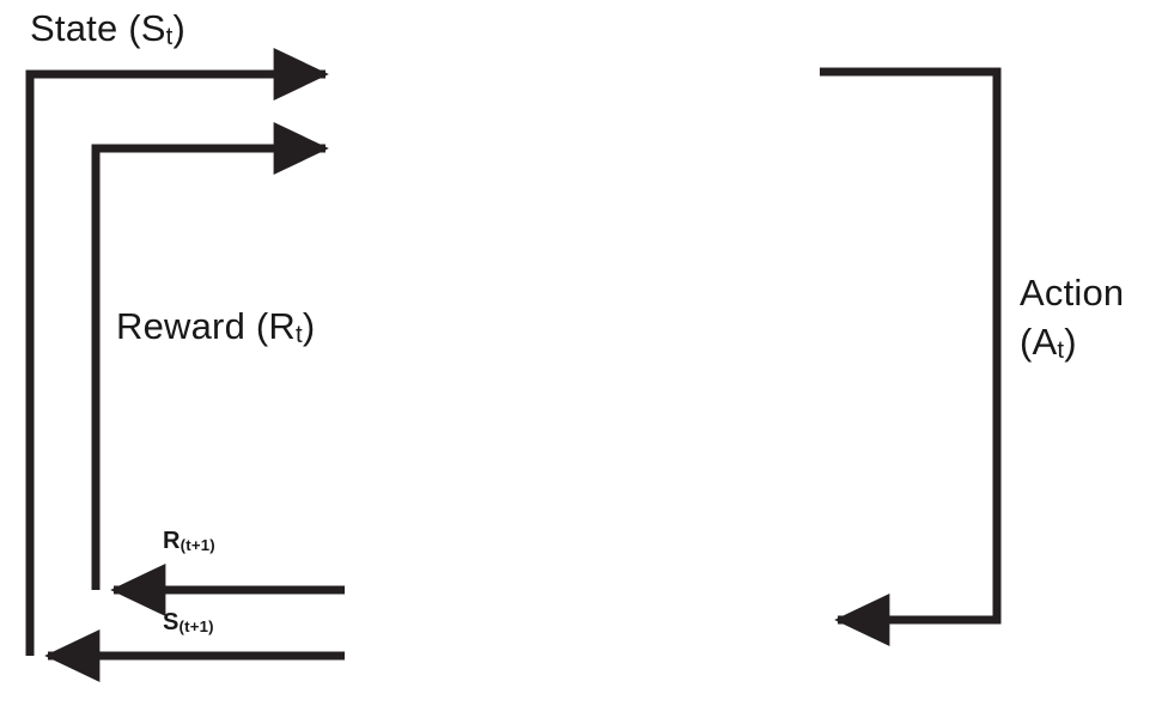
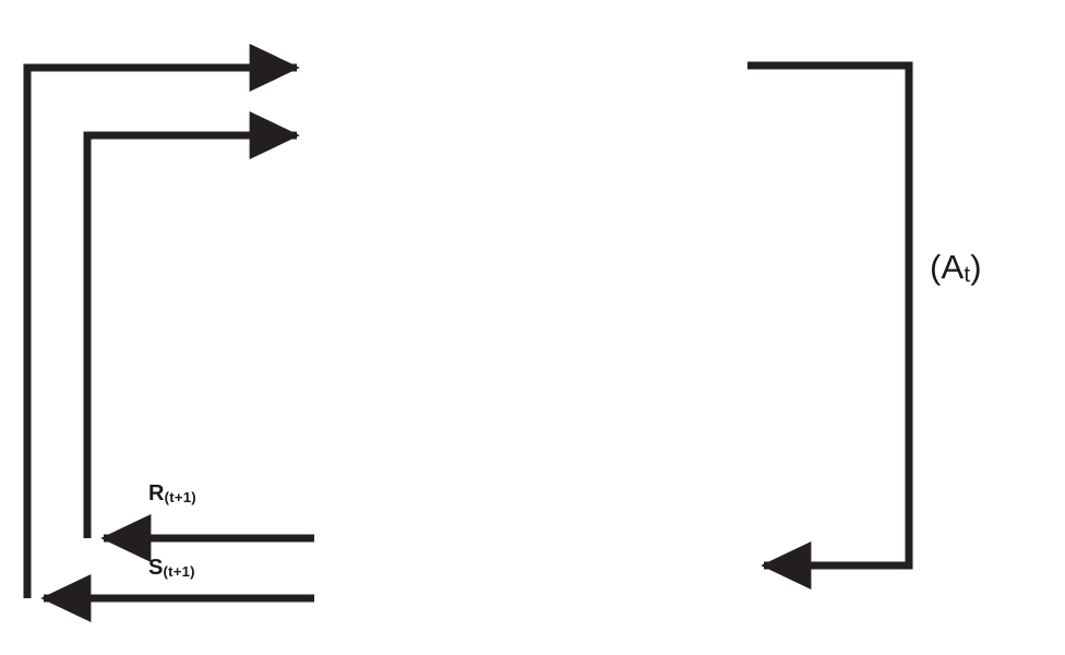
- State (St)
- Reward (Rt)
- Action
  (At)
  R(t+1)
  S(t+1)
